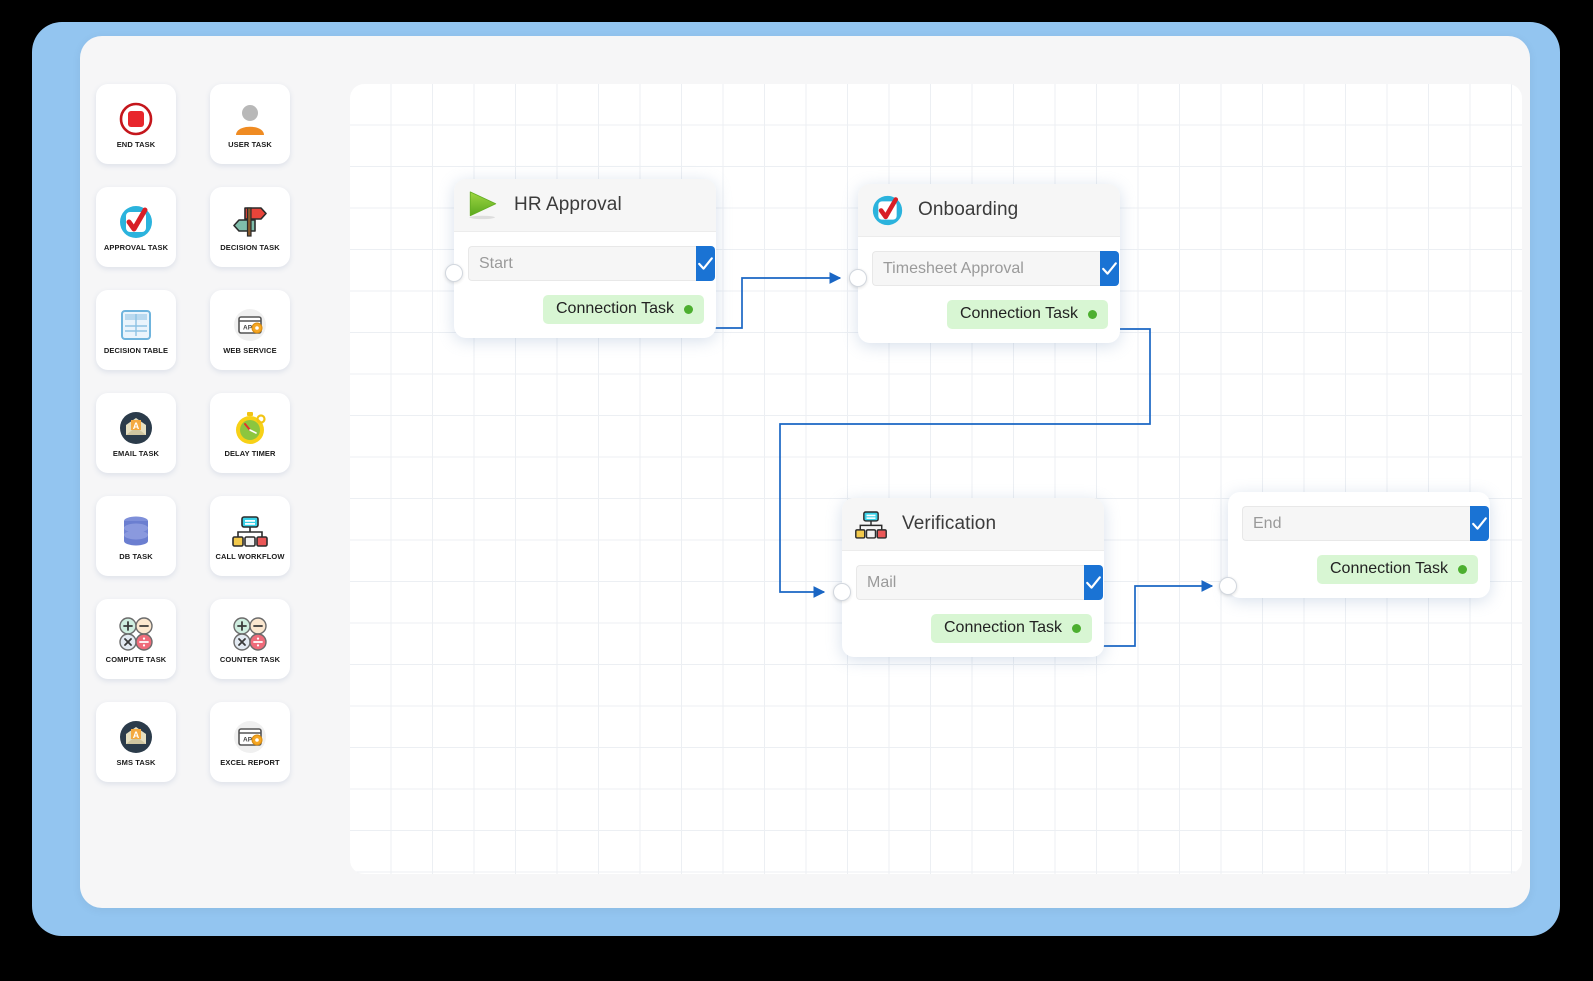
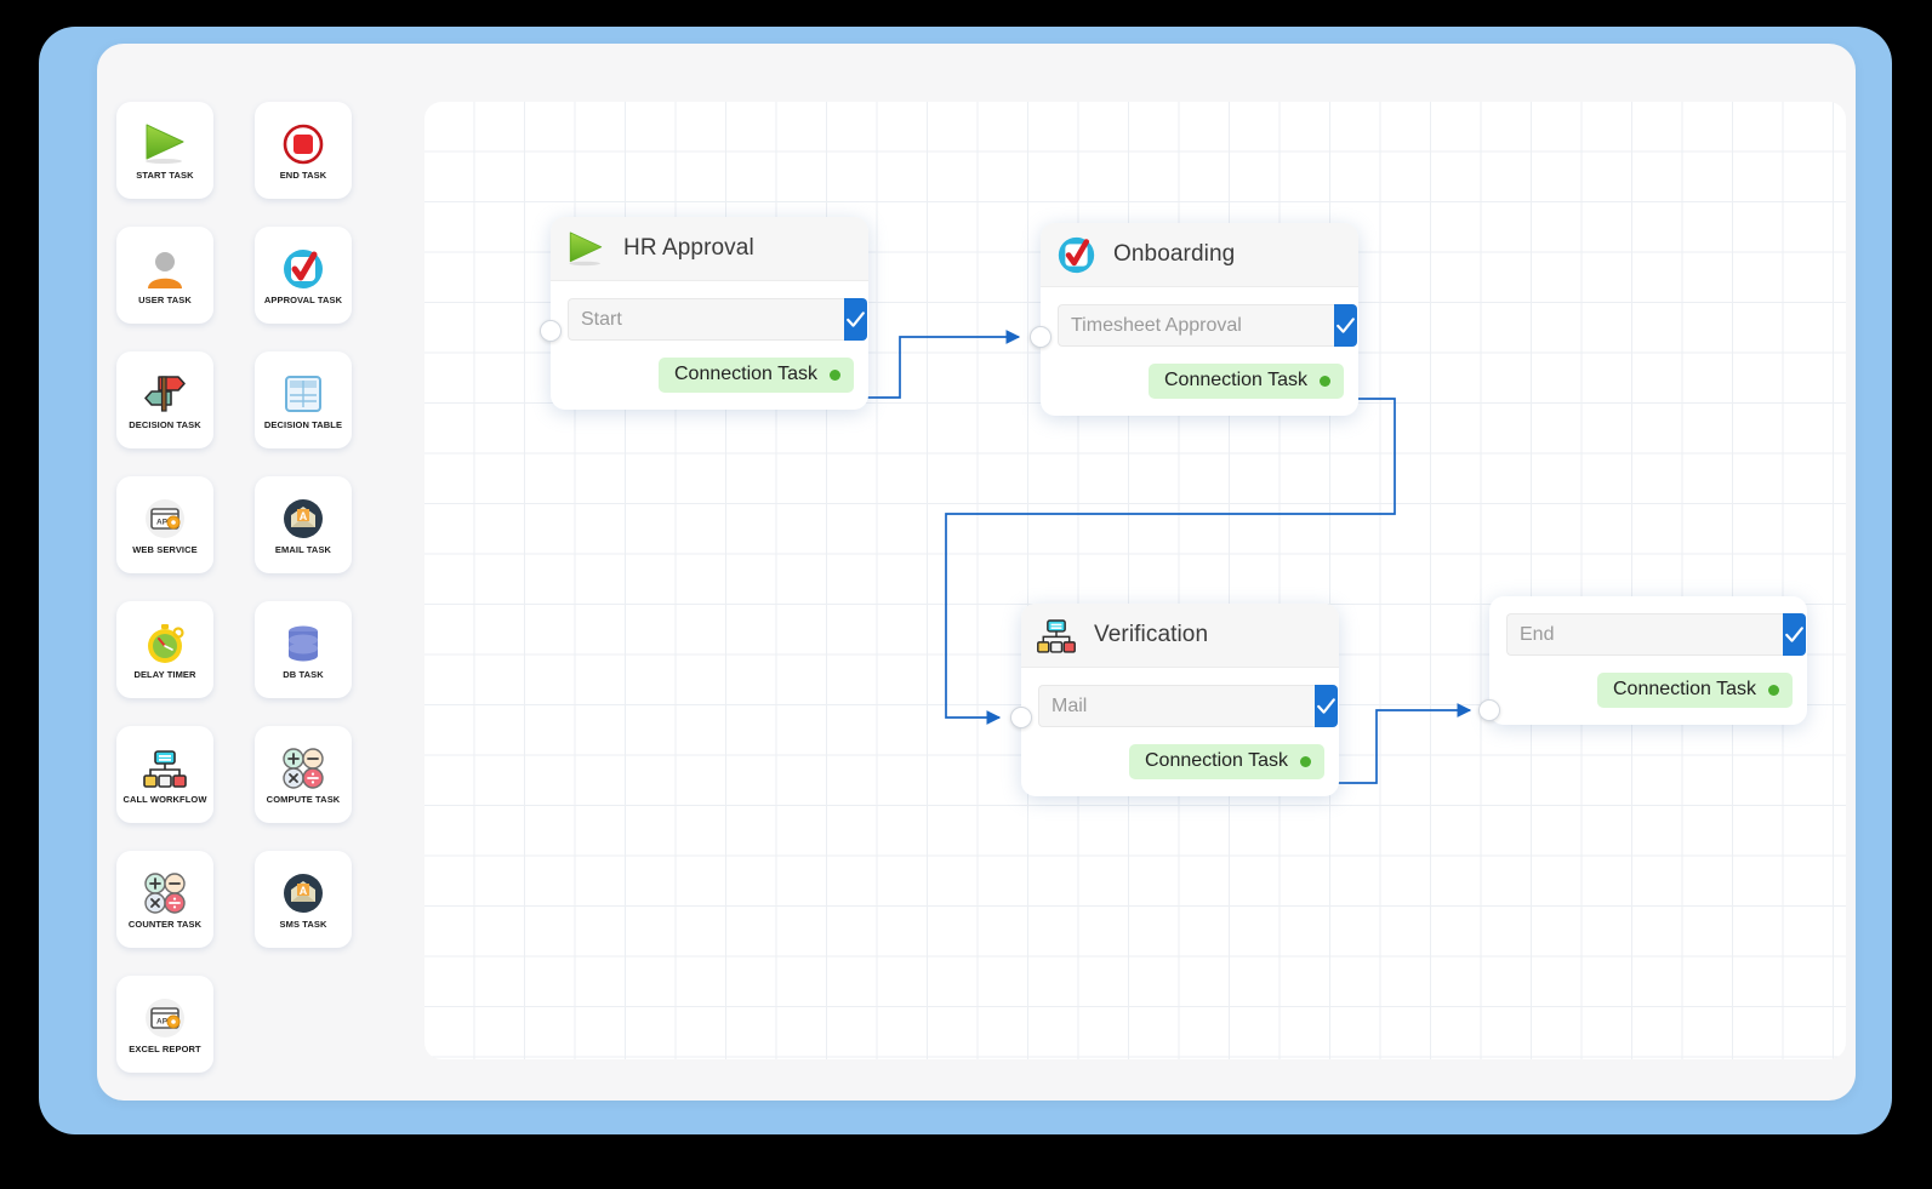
+ START TASK
  END TASK
  USER TASK
  APPROVAL TASK
  DECISION TASK
  DECISION TABLE
  WEB SERVICE
  A
  EMAIL TASK
  DELAY TIMER
  DB TASK
  CALL WORKFLOW
  COMPUTE TASK
  COUNTER TASK
  A
  SMS TASK
  EXCEL REPORT
  HR Approval
  Start
  Connection Task
  Onboarding
  Timesheet Approval
  Connection Task
  Verification
  Mail
  Connection Task
  End
  Connection Task
